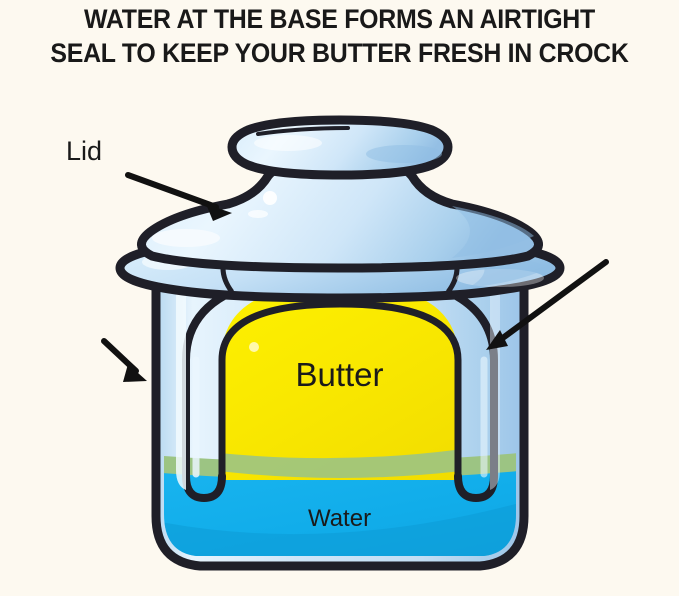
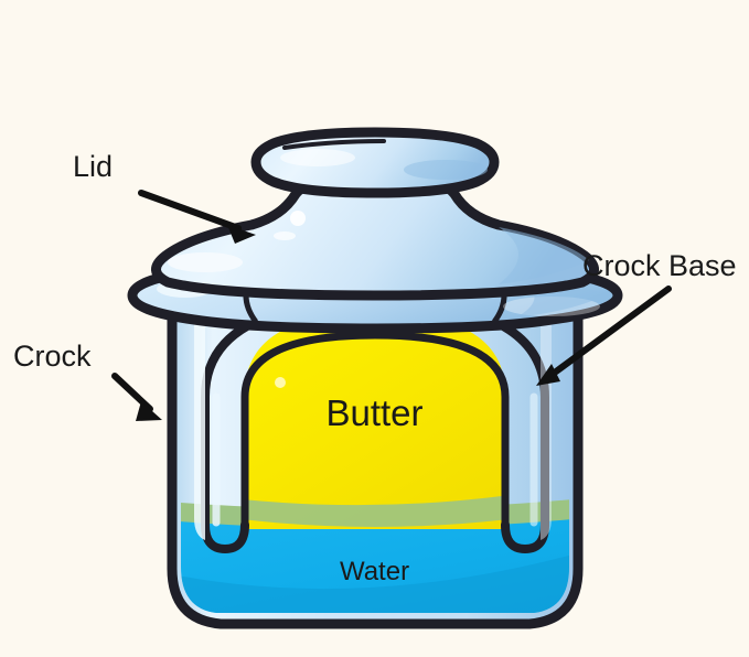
- WATER AT THE BASE FORMS AN AIRTIGHT
- SEAL TO KEEP YOUR BUTTER FRESH IN CROCK
  Lid
+ Crock
+ Crock Base
  Butter
  Water
